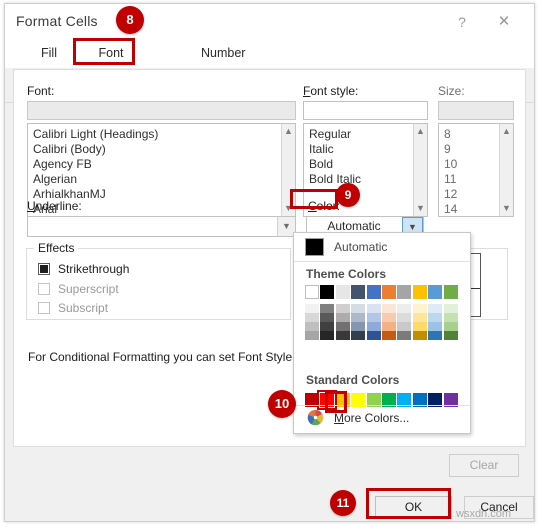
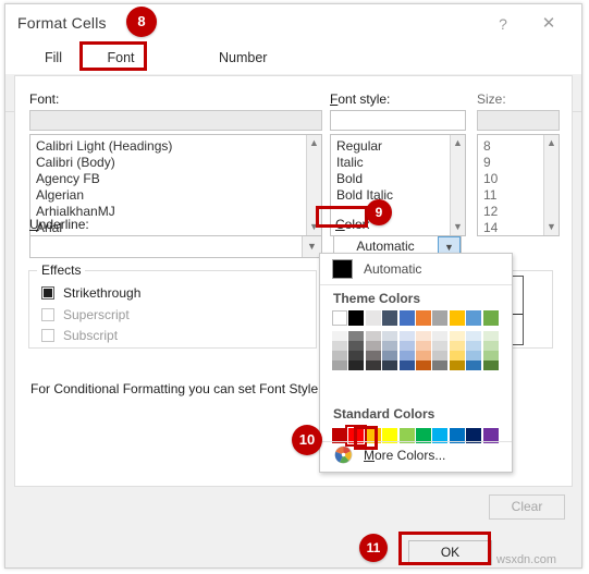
  Format Cells
  ?
  ✕
  Fill
  Font
  Number
  Font:
  Calibri Light (Headings)
  Calibri (Body)
  Agency FB
  Algerian
  ArhialkhanMJ
  Arial
  ▲
  ▼
  Font style:
  Regular
  Italic
  Bold
  Bold Italic
  ▲
  ▼
  Size:
  8
  9
  10
  11
  12
  14
  ▲
  ▼
  Underline:
  ▼
  Color:
  Automatic
  ▼
  Effects
  Strikethrough
  Superscript
  Subscript
  For Conditional Formatting you can set Font Style
  Clear
  OK
- Cancel
  Automatic
  Theme Colors
  Standard Colors
  More Colors...
  8
  9
  10
  11
  wsxdn.com
